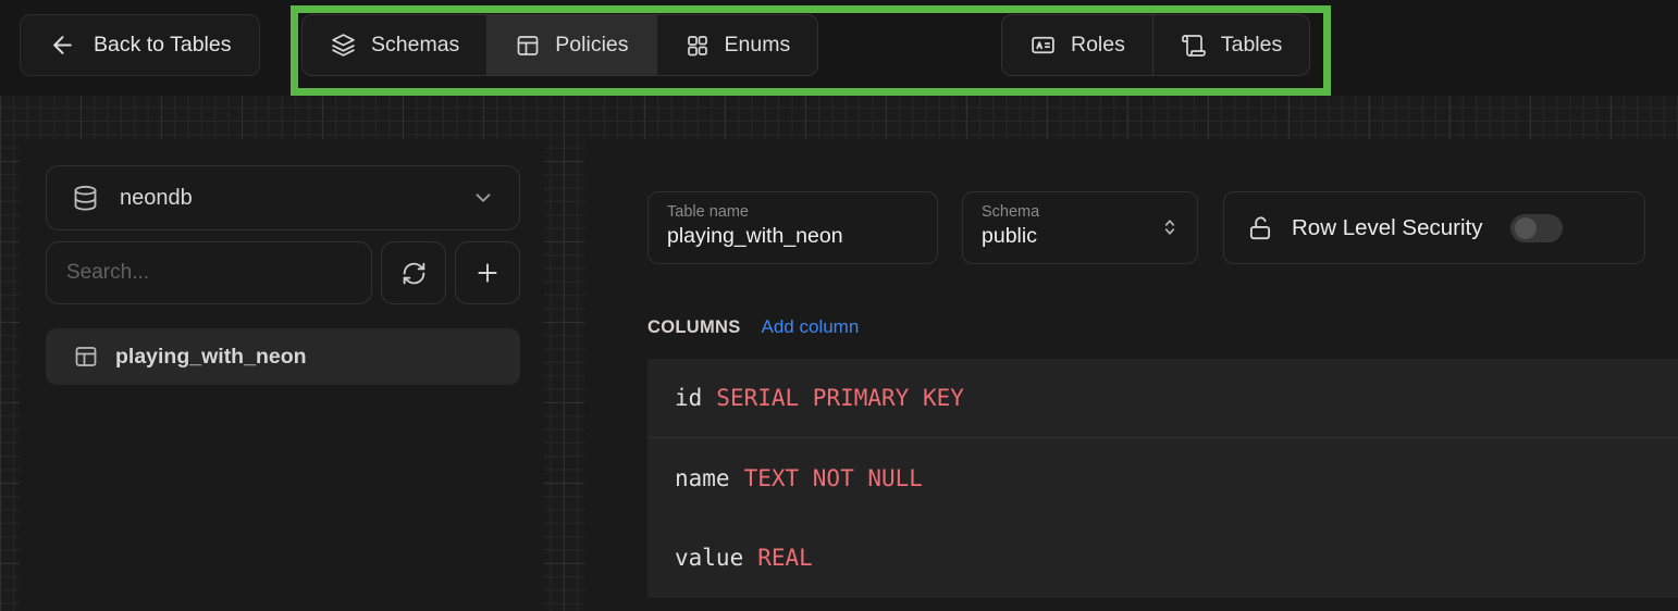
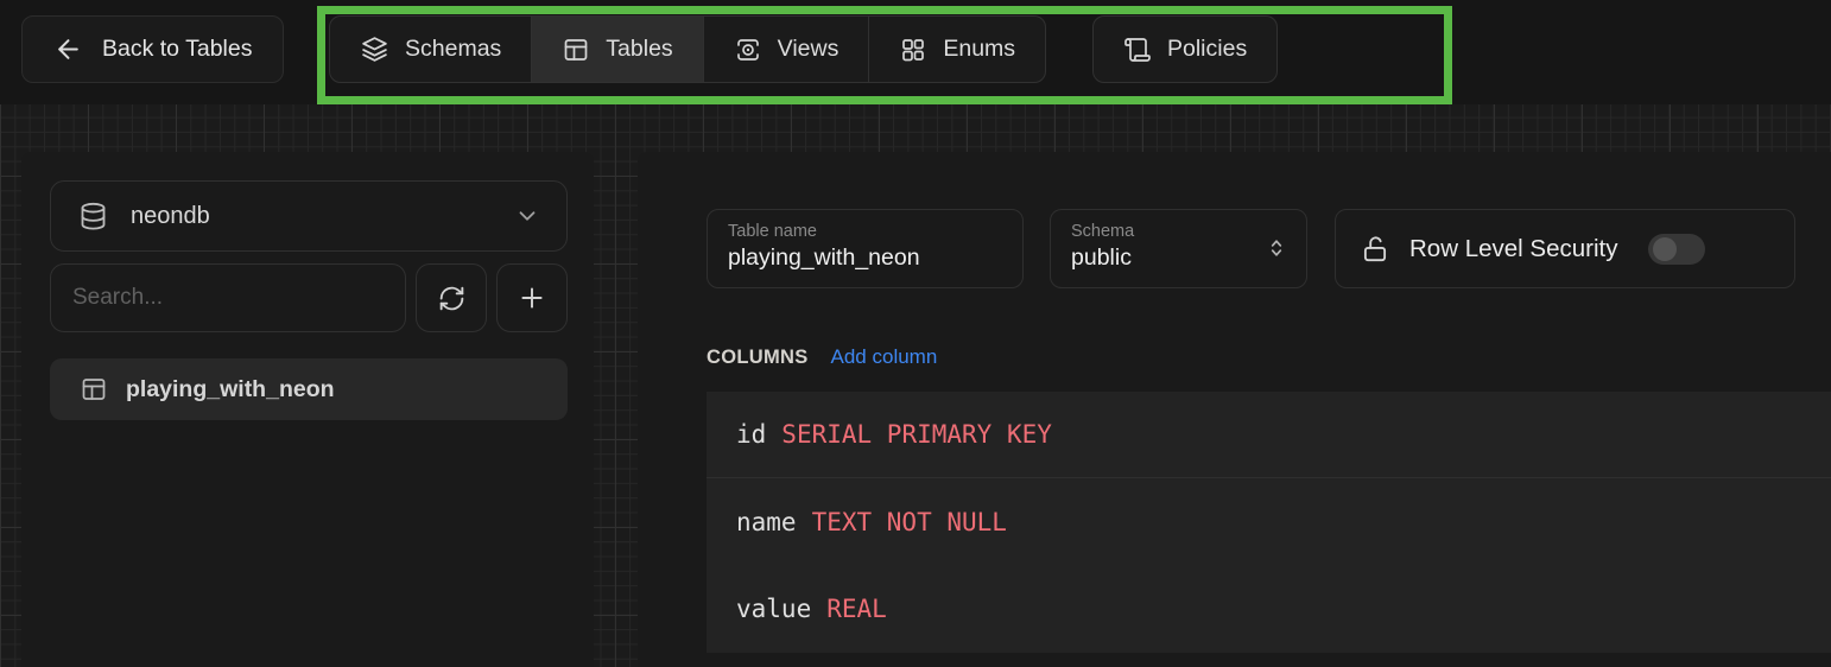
  Back to Tables
  Schemas
- Policies
+ Tables
+ Views
  Enums
- Roles
- Tables
+ Policies
  neondb
  Search...
  playing_with_neon
  Table name
  playing_with_neon
  Schema
  public
  Row Level Security
  COLUMNS
  Add column
  id
  SERIAL PRIMARY KEY
  name
  TEXT NOT NULL
  value
  REAL
